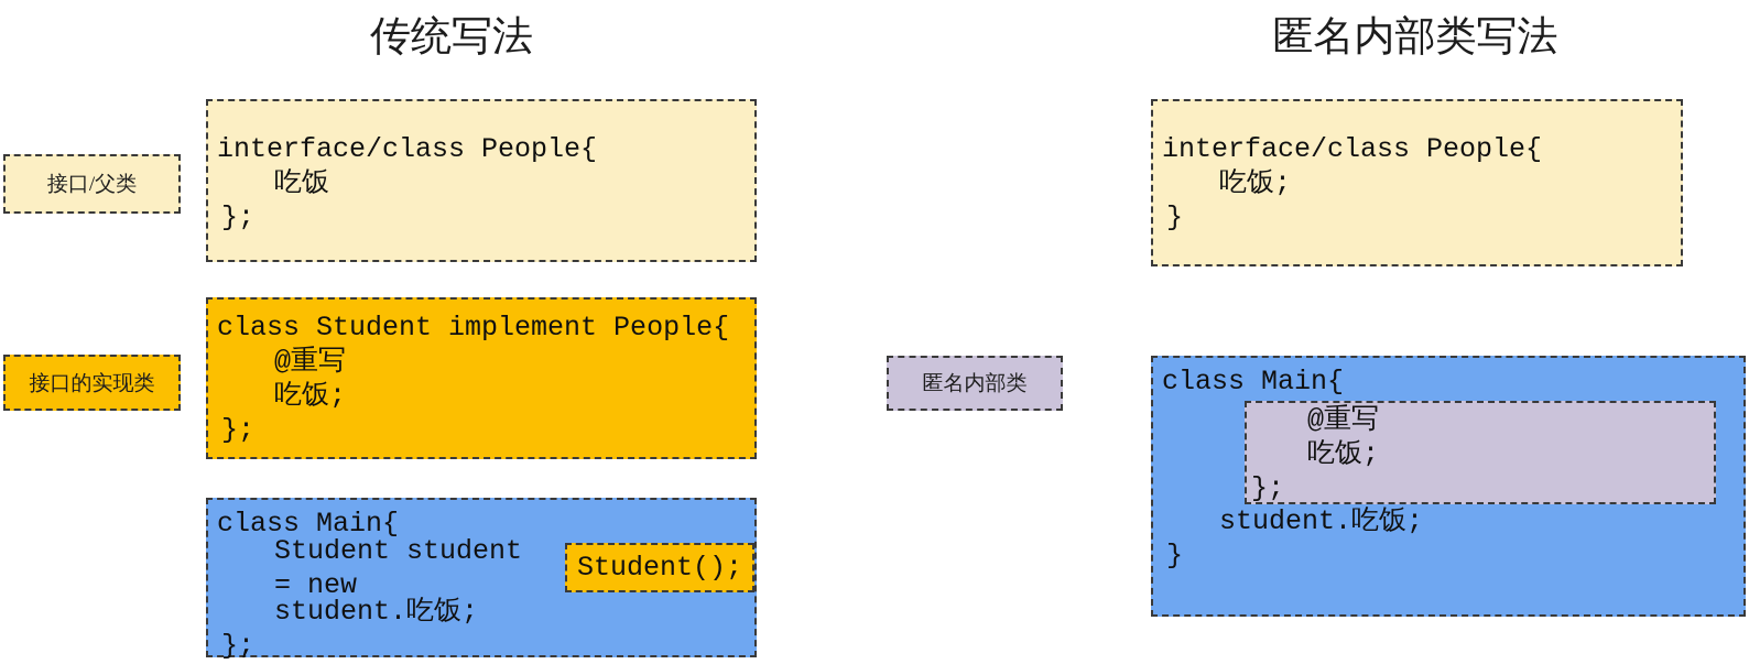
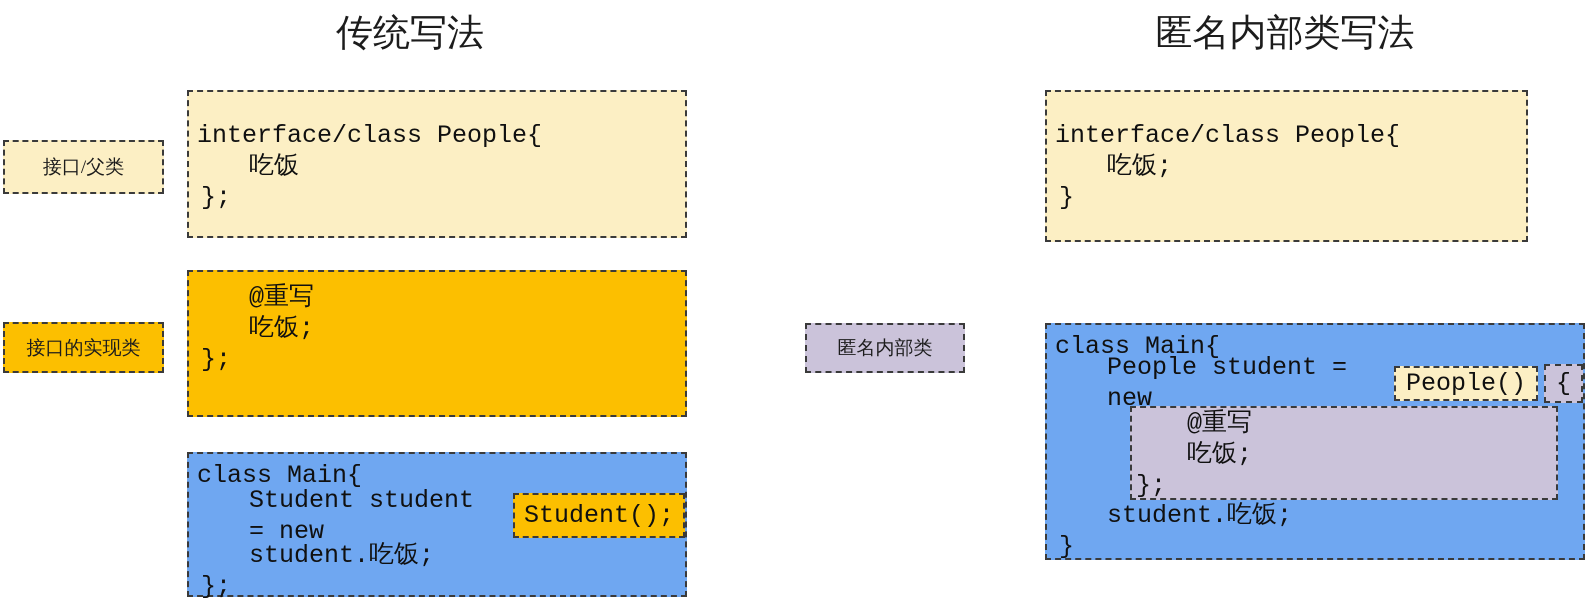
  传统写法
  匿名内部类写法
  接口/父类
  接口的实现类
  匿名内部类
  interface/class People{
  吃饭
  };
- class Student implement People{
  @重写
  吃饭;
  };
  class Main{
  Student student = new
  Student();
  student.吃饭;
  };
  interface/class People{
  吃饭;
  }
  class Main{
+ People student = new
+ People()
+ {
  @重写
  吃饭;
  };
  student.吃饭;
  }
